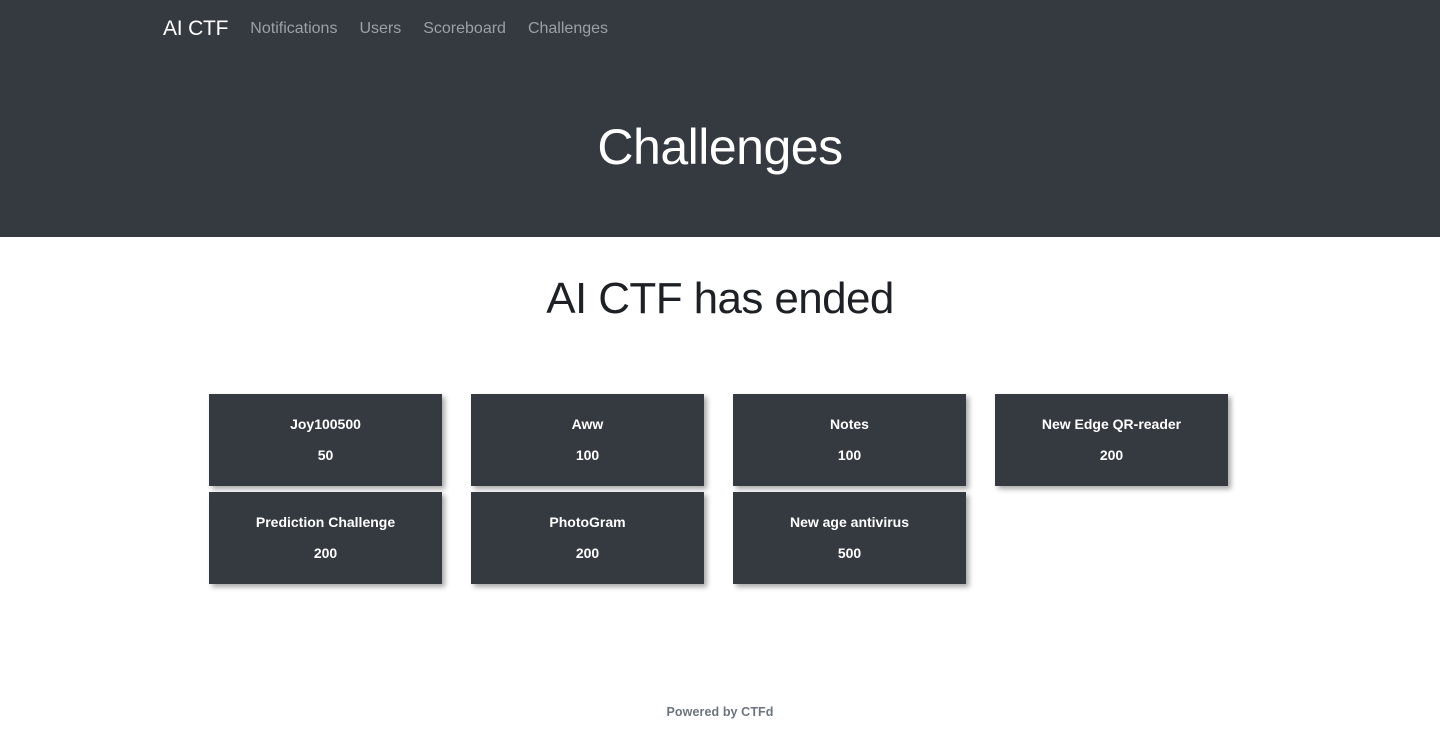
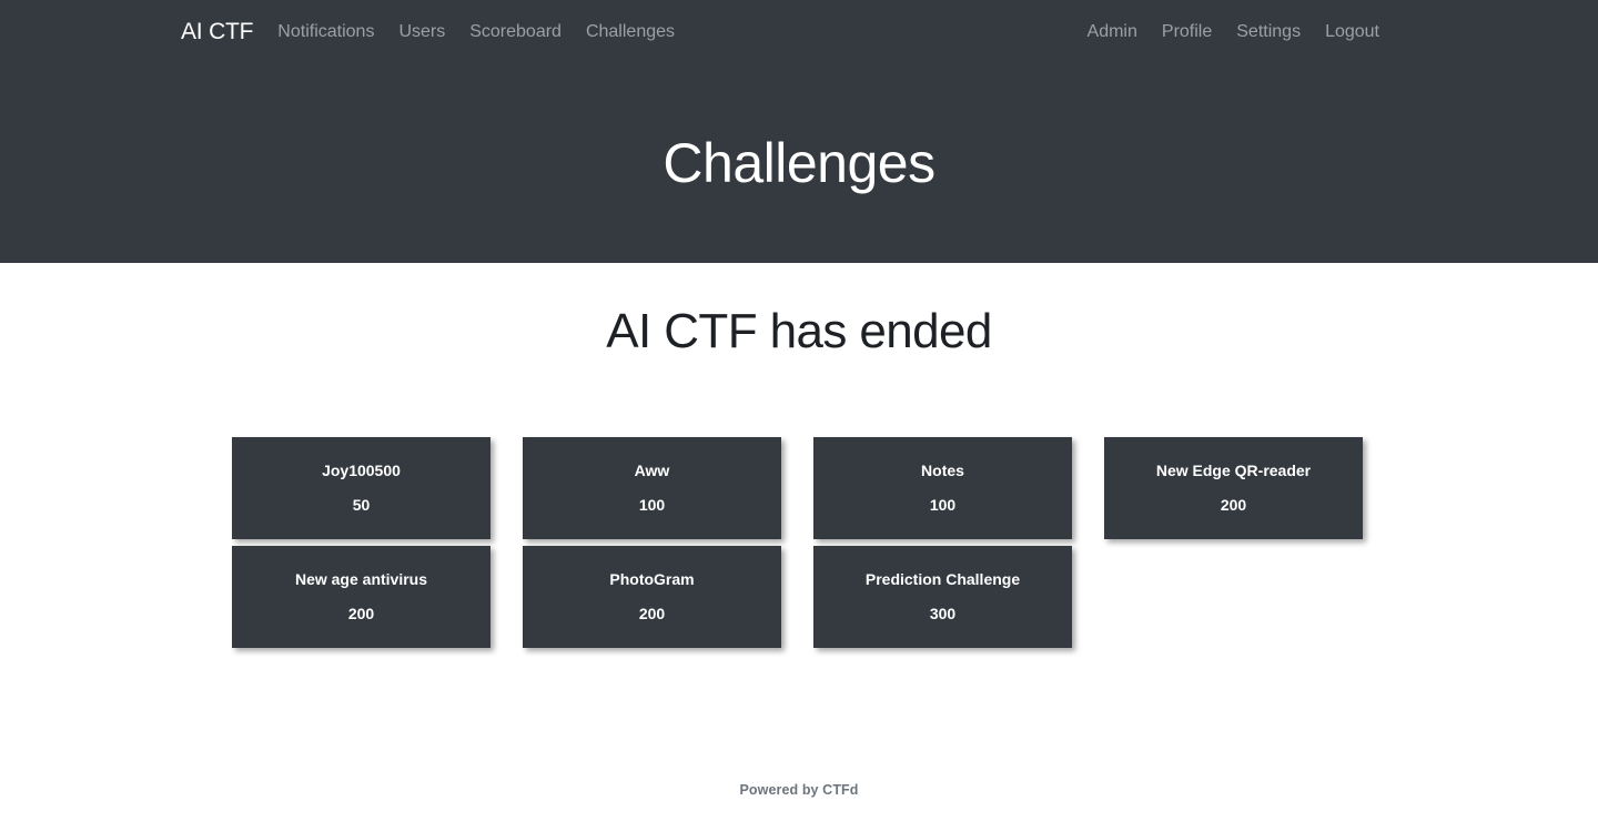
  AI CTF
  Notifications
  Users
  Scoreboard
  Challenges
+ Admin
+ Profile
+ Settings
+ Logout
  Challenges
  AI CTF has ended
  Joy100500
  50
- Prediction Challenge
+ New age antivirus
  200
  Aww
  100
  PhotoGram
  200
  Notes
  100
- New age antivirus
+ Prediction Challenge
- 500
+ 300
  New Edge QR-reader
  200
  Powered by CTFd
